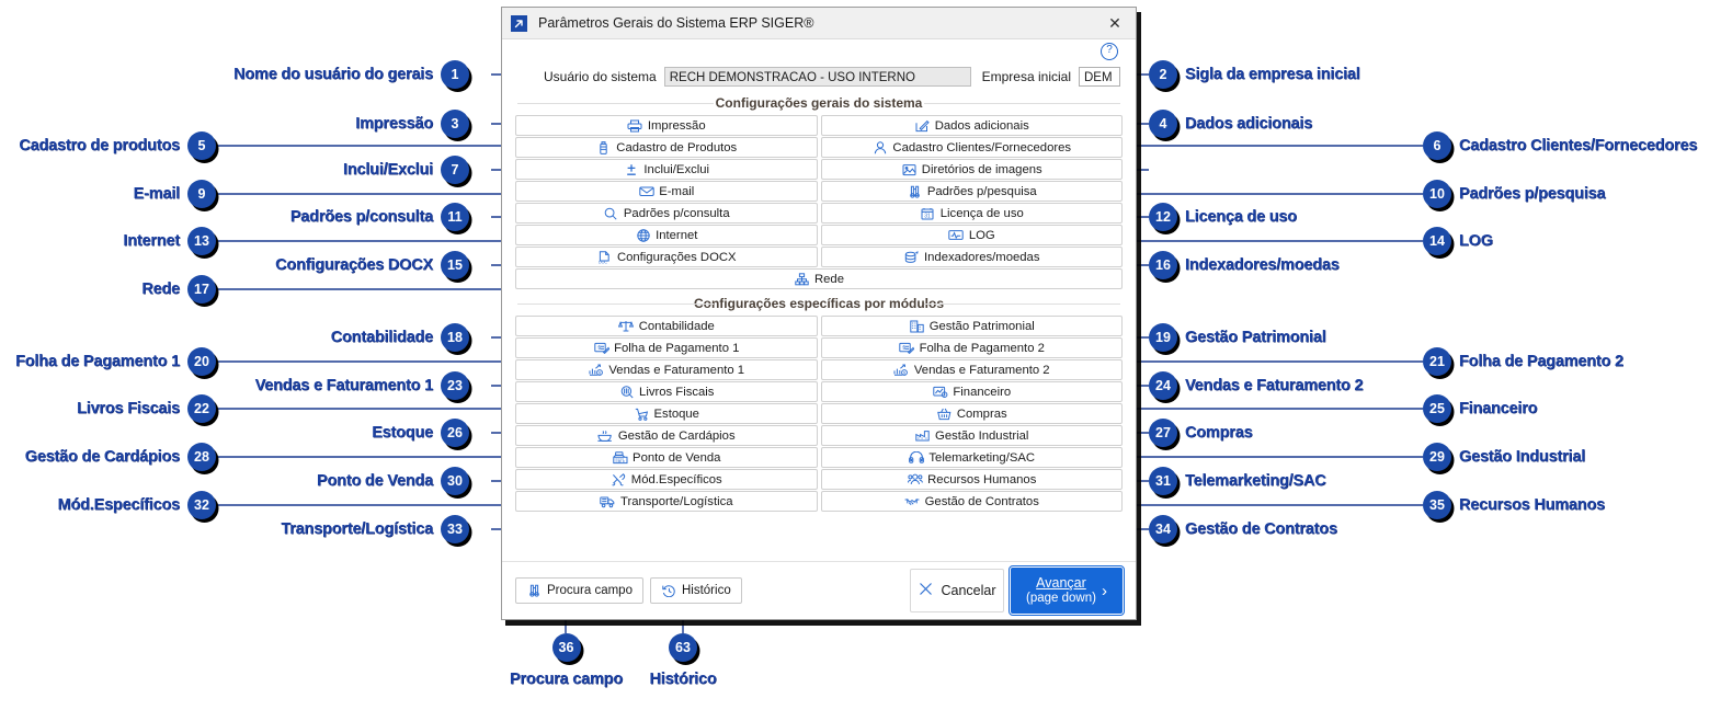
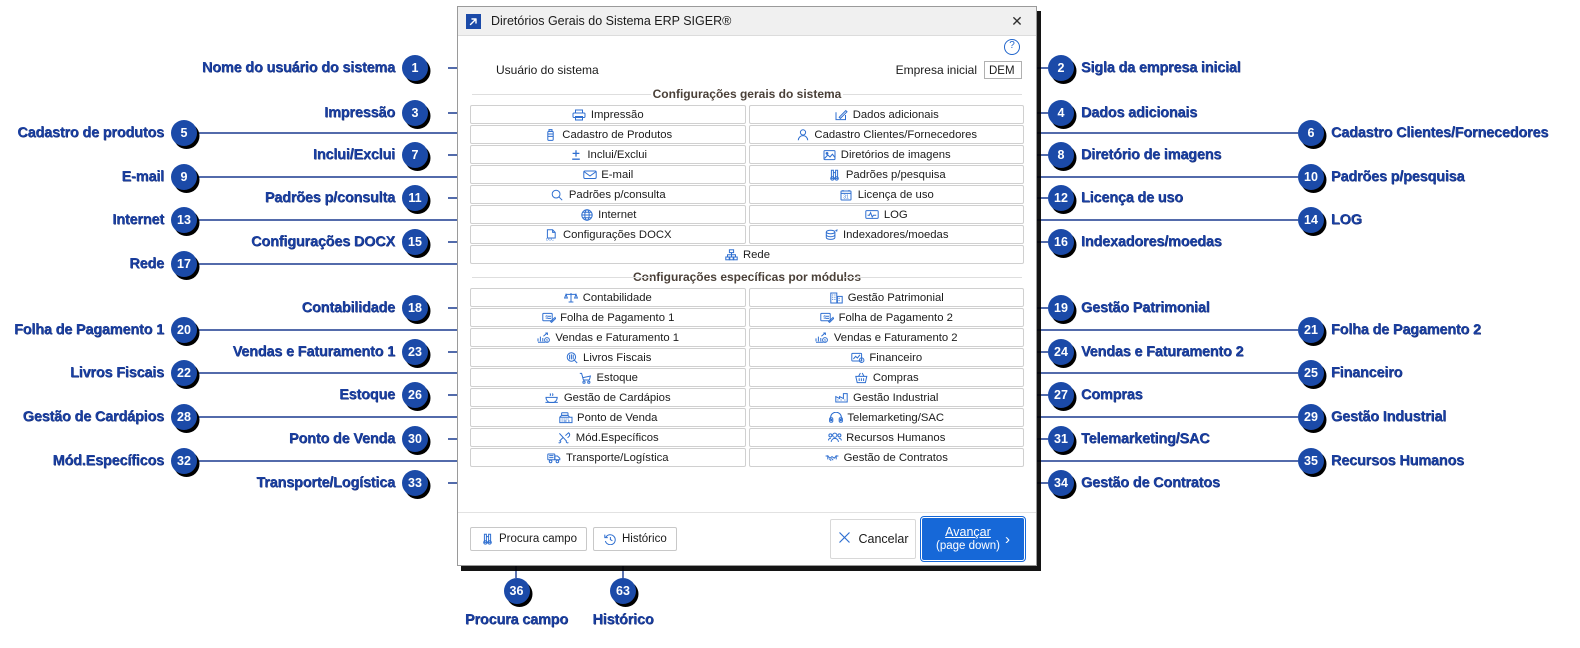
- Nome do usuário do gerais
+ Nome do usuário do sistema
  1
  Impressão
  3
  Cadastro de produtos
  5
  Inclui/Exclui
  7
  E-mail
  9
  Padrões p/consulta
  11
  Internet
  13
  Configurações DOCX
  15
  Rede
  17
  Contabilidade
  18
  Folha de Pagamento 1
  20
  Vendas e Faturamento 1
  23
  Livros Fiscais
  22
  Estoque
  26
  Gestão de Cardápios
  28
  Ponto de Venda
  30
  Mód.Específicos
  32
  Transporte/Logística
  33
  2
  Sigla da empresa inicial
  4
  Dados adicionais
  6
  Cadastro Clientes/Fornecedores
+ 8
+ Diretório de imagens
  10
  Padrões p/pesquisa
  12
  Licença de uso
  14
  LOG
  16
  Indexadores/moedas
  19
  Gestão Patrimonial
  21
  Folha de Pagamento 2
  24
  Vendas e Faturamento 2
  25
  Financeiro
  27
  Compras
  29
  Gestão Industrial
  31
  Telemarketing/SAC
  35
  Recursos Humanos
  34
  Gestão de Contratos
  36
  Procura campo
  63
  Histórico
- Parâmetros Gerais do Sistema ERP SIGER®
+ Diretórios Gerais do Sistema ERP SIGER®
  ✕
  ?
  Usuário do sistema
- RECH DEMONSTRACAO - USO INTERNO
  Empresa inicial
  DEM
  Configurações gerais do sistema
  Impressão
  Dados adicionais
  Cadastro de Produtos
  Cadastro Clientes/Fornecedores
  Inclui/Exclui
  Diretórios de imagens
  E-mail
  Padrões p/pesquisa
  Padrões p/consulta
  Licença de uso
  Internet
  LOG
  Configurações DOCX
  Indexadores/moedas
  Rede
  Configurações específicas por módulos
  Contabilidade
  Gestão Patrimonial
  Folha de Pagamento 1
  Folha de Pagamento 2
  Vendas e Faturamento 1
  Vendas e Faturamento 2
  Livros Fiscais
  Financeiro
  Estoque
  Compras
  Gestão de Cardápios
  Gestão Industrial
  Ponto de Venda
  Telemarketing/SAC
  Mód.Específicos
  Recursos Humanos
  Transporte/Logística
  Gestão de Contratos
  Procura campo
  Histórico
  Cancelar
  Avançar
  (page down)
  ›
